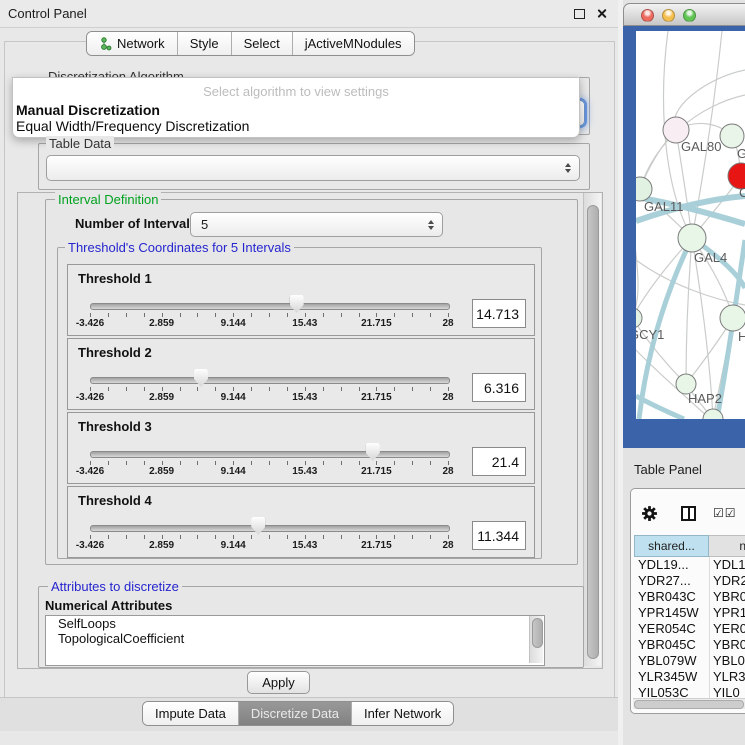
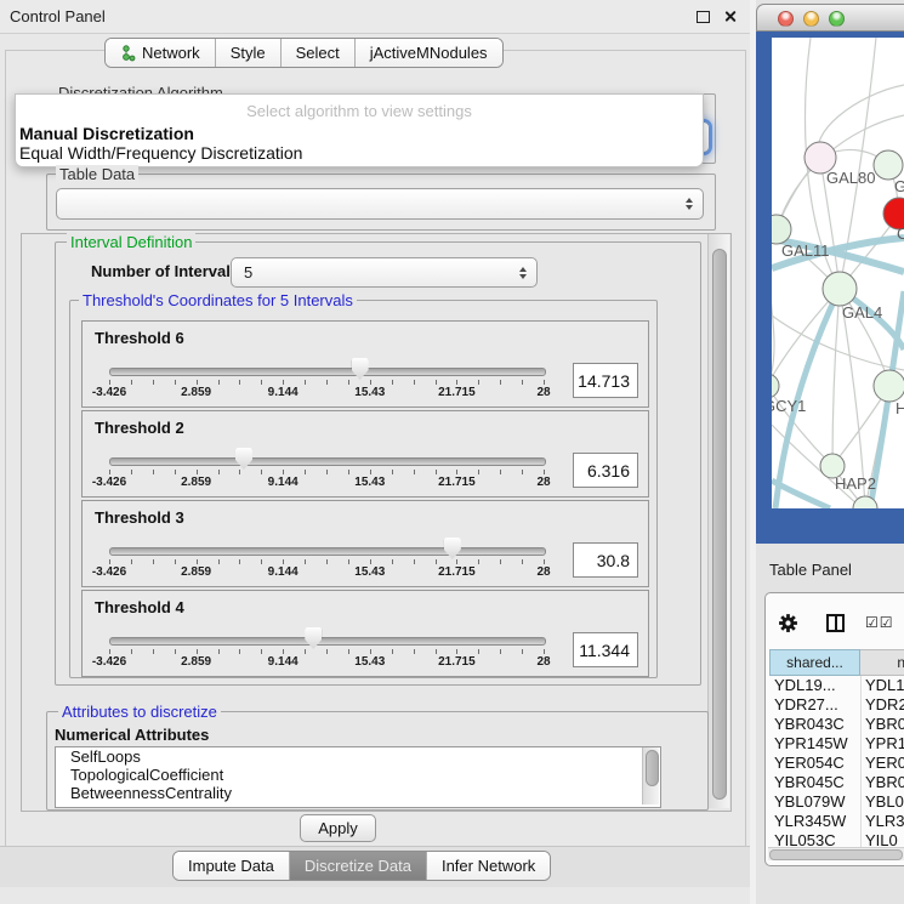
  Control Panel
  Network
  Style
  Select
  jActiveMNodules
  Table Data
  Interval Definition
  Number of Interval
  5
- Threshold 1
+ Threshold 6
  -3.426
  2.859
  9.144
  15.43
  21.715
  28
  14.713
  Threshold 2
  -3.426
  2.859
  9.144
  15.43
  21.715
  28
  6.316
  Threshold 3
  -3.426
  2.859
  9.144
  15.43
  21.715
  28
- 21.4
+ 30.8
  Threshold 4
  -3.426
  2.859
  9.144
  15.43
  21.715
  28
  11.344
  Threshold's Coordinates for 5 Intervals
  Attributes to discretize
  Numerical Attributes
  SelfLoops
  TopologicalCoefficient
+ BetweennessCentrality
  Apply
  Impute Data
  Discretize Data
  Infer Network
  Select algorithm to view settings
  Manual Discretization
  Equal Width/Frequency Discretization
  GAL80
  G
  C
  GAL11
  GAL4
  CY1
  H
  HAP2
  Table Panel
  ☑☑
  shared...
  n
  YDL19...
  YDL1
  YDR27...
  YDR2
  YBR043C
  YBR0
  YPR145W
  YPR1
  YER054C
  YER0
  YBR045C
  YBR0
  YBL079W
  YBL0
  YLR345W
  YLR3
  YIL053C
  YIL0
